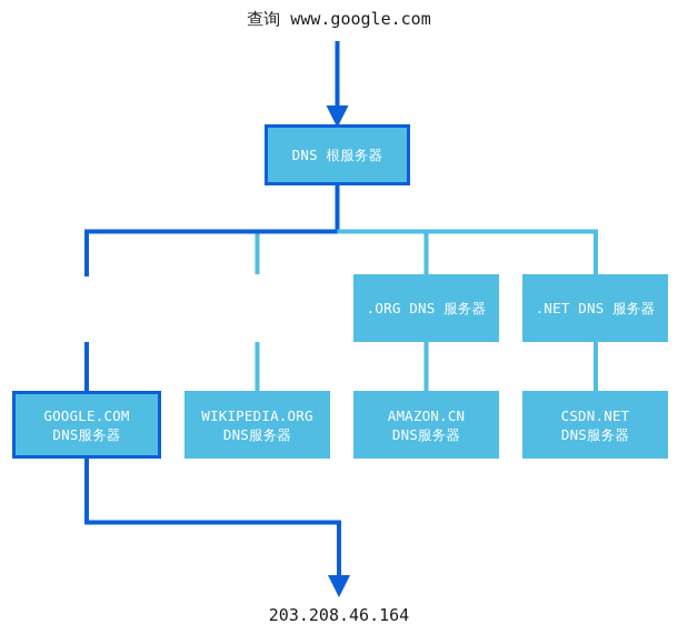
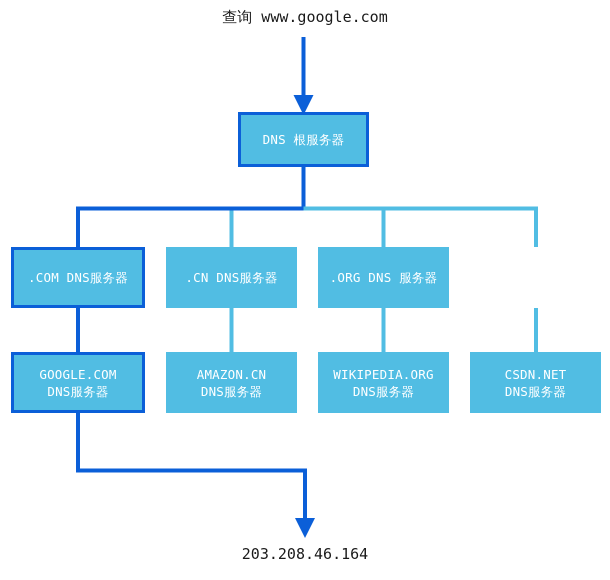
  查询 www.google.com
  DNS 根服务器
+ .COM DNS服务器
+ .CN DNS服务器
  .ORG DNS 服务器
- .NET DNS 服务器
  GOOGLE.COM
  DNS服务器
- WIKIPEDIA.ORG
+ AMAZON.CN
  DNS服务器
- AMAZON.CN
+ WIKIPEDIA.ORG
  DNS服务器
  CSDN.NET
  DNS服务器
  203.208.46.164
